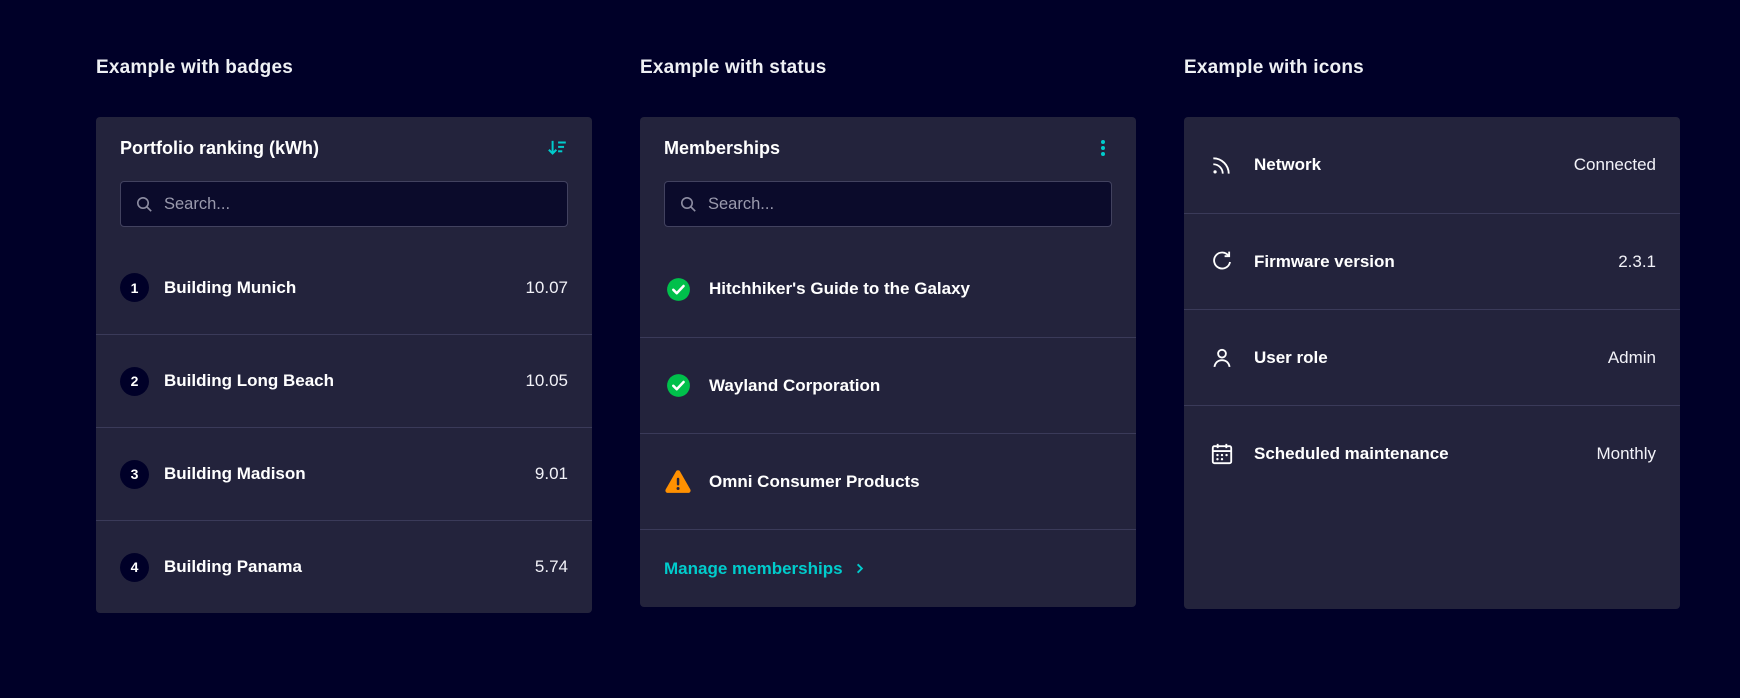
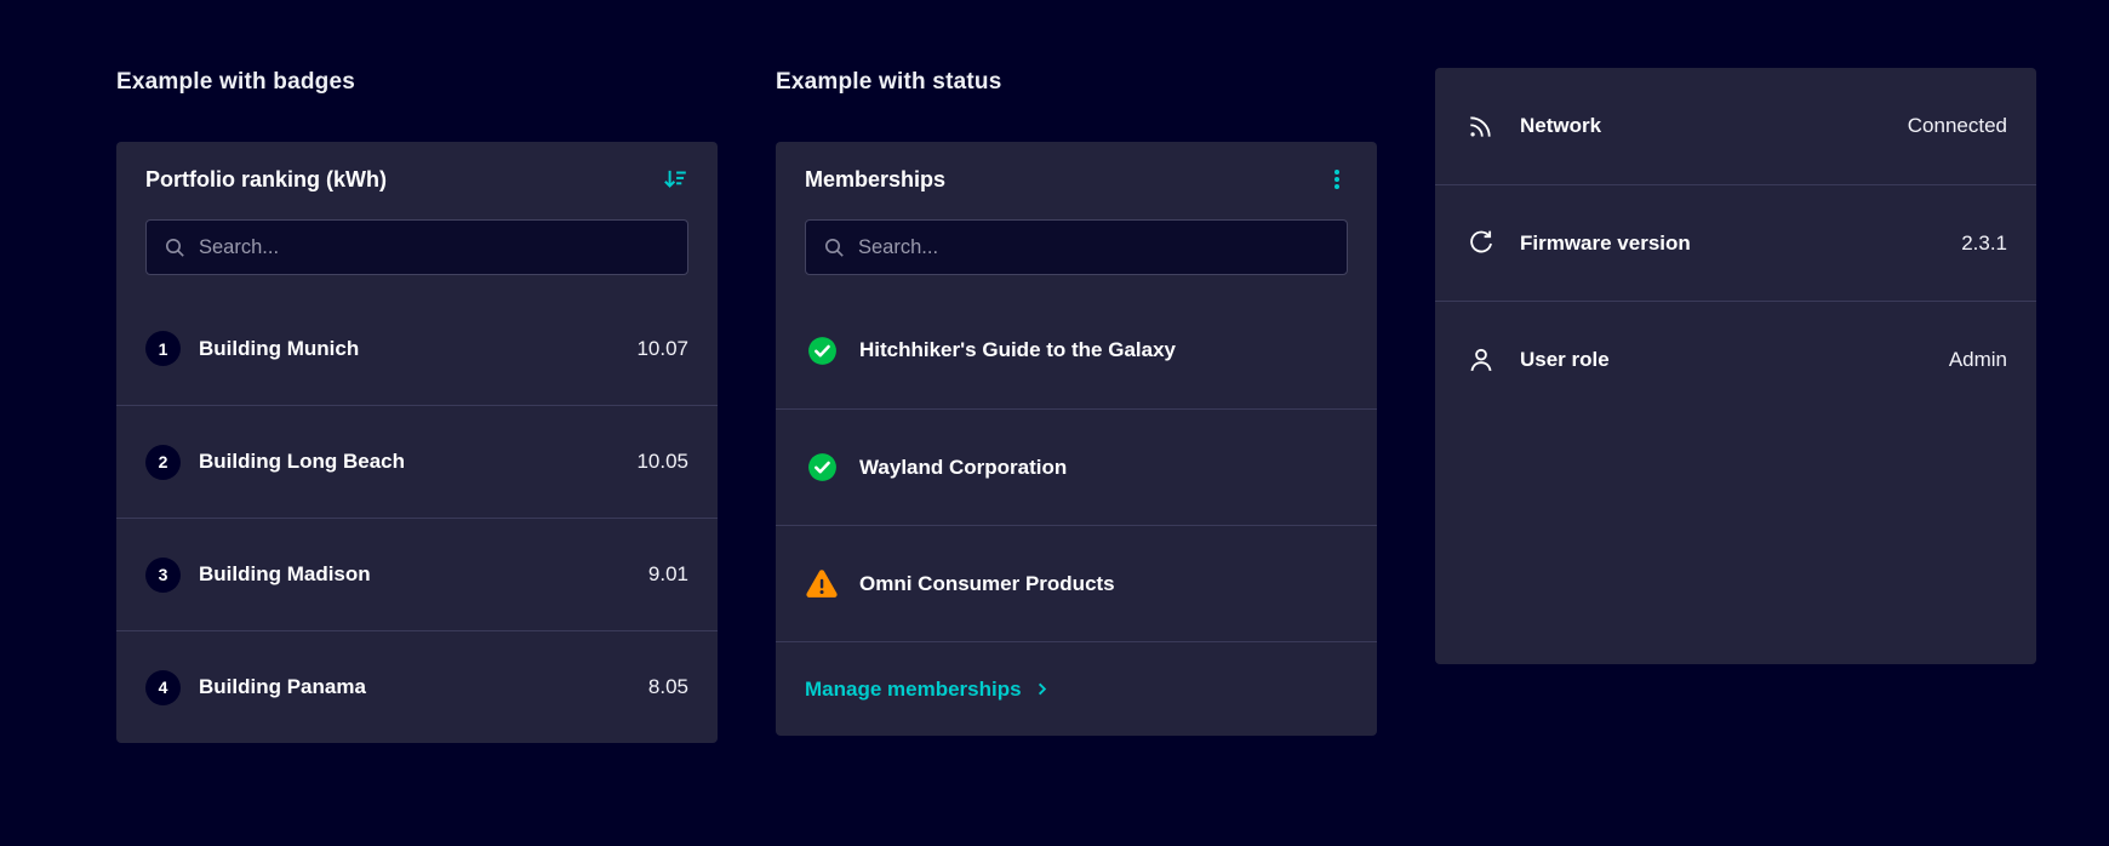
  Example with badges
  Portfolio ranking (kWh)
  Search...
  1
  Building Munich
  10.07
  2
  Building Long Beach
  10.05
  3
  Building Madison
  9.01
  4
  Building Panama
- 5.74
+ 8.05
  Example with status
  Memberships
  Search...
  Hitchhiker's Guide to the Galaxy
  Wayland Corporation
  Omni Consumer Products
  Manage memberships
- Example with icons
  Network
  Connected
  Firmware version
  2.3.1
  User role
  Admin
- Scheduled maintenance
- Monthly
